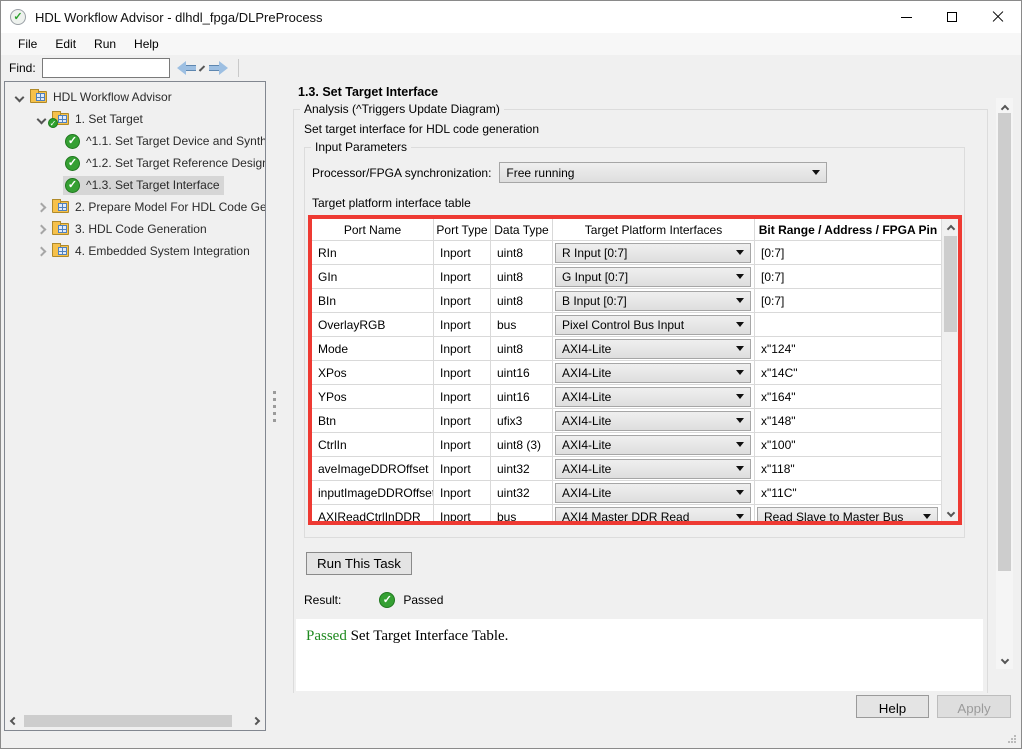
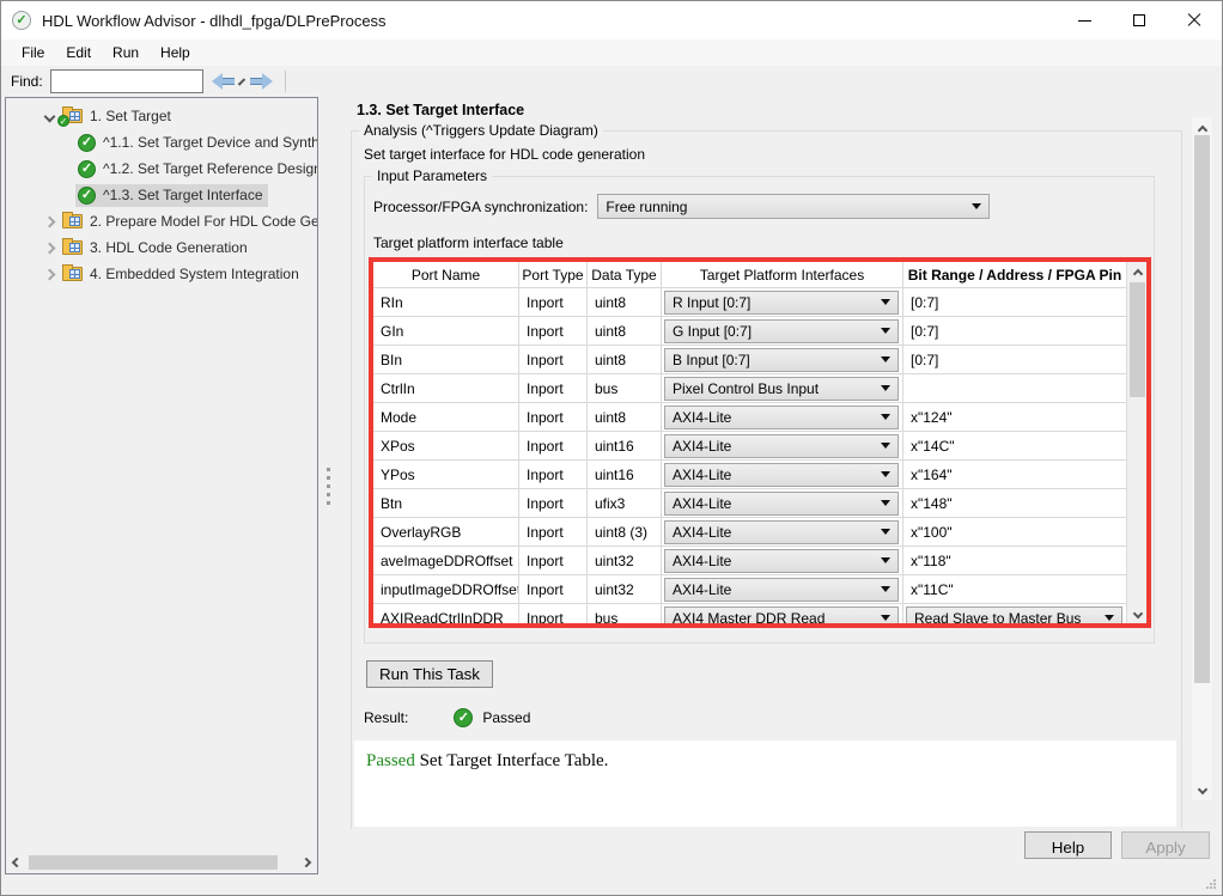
  ✓
  HDL Workflow Advisor - dlhdl_fpga/DLPreProcess
  File
  Edit
  Run
  Help
  Find:
- HDL Workflow Advisor
  ✓
  1. Set Target
  ✓
  ^1.1. Set Target Device and Synth
  ✓
  ^1.2. Set Target Reference Desig
  ✓
  ^1.3. Set Target Interface
  2. Prepare Model For HDL Code Ge
  3. HDL Code Generation
  4. Embedded System Integration
  1.3. Set Target Interface
  Analysis (^Triggers Update Diagram)
  Set target interface for HDL code generation
  Input Parameters
  Processor/FPGA synchronization:
  Free running
  Target platform interface table
  Port Name
  Port Type
  Data Type
  Target Platform Interfaces
  Bit Range / Address / FPGA Pin
  RIn
  Inport
  uint8
  R Input [0:7]
  [0:7]
  GIn
  Inport
  uint8
  G Input [0:7]
  [0:7]
  BIn
  Inport
  uint8
  B Input [0:7]
  [0:7]
- OverlayRGB
+ CtrlIn
  Inport
  bus
  Pixel Control Bus Input
  Mode
  Inport
  uint8
  AXI4-Lite
  x"124"
  XPos
  Inport
  uint16
  AXI4-Lite
  x"14C"
  YPos
  Inport
  uint16
  AXI4-Lite
  x"164"
  Btn
  Inport
  ufix3
  AXI4-Lite
  x"148"
- CtrlIn
+ OverlayRGB
  Inport
  uint8 (3)
  AXI4-Lite
  x"100"
  aveImageDDROffset
  Inport
  uint32
  AXI4-Lite
  x"118"
  inputImageDDROffset
  Inport
  uint32
  AXI4-Lite
  x"11C"
  AXIReadCtrlInDDR
  Inport
  bus
  AXI4 Master DDR Read
  Read Slave to Master Bus
  Run This Task
  Result:
  ✓
  Passed
  Passed Set Target Interface Table.
  Help
  Apply
